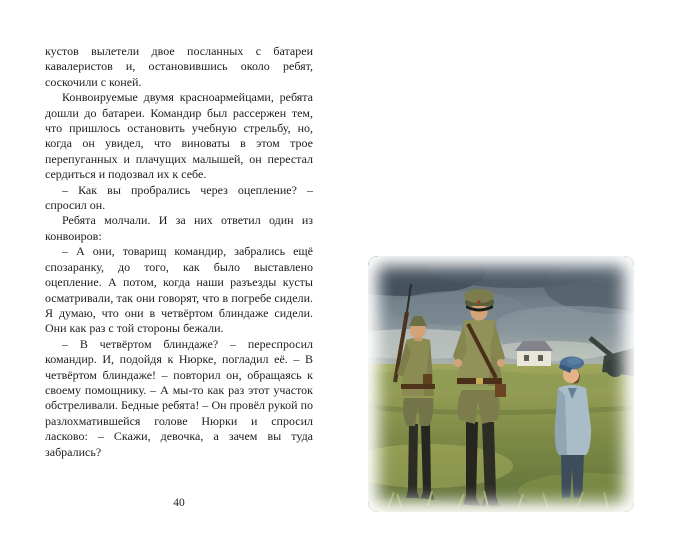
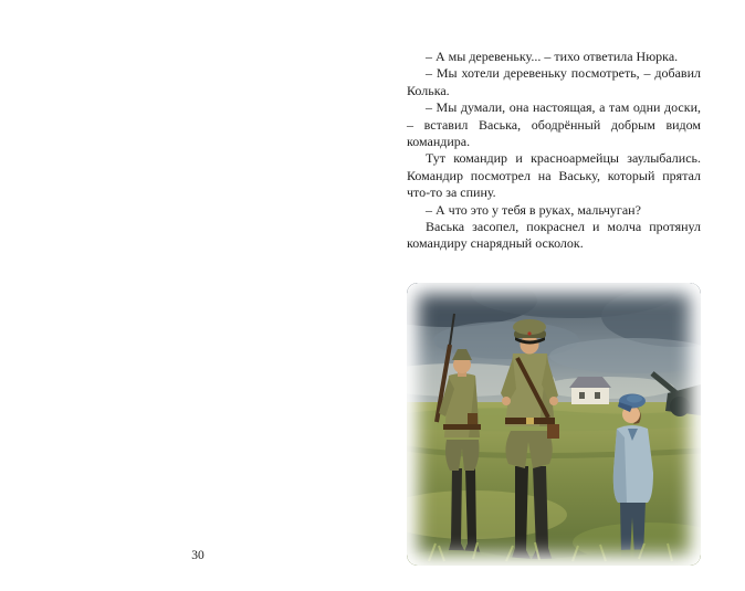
- кустов вылетели двое посланных с батареи кавалеристов и, остановившись около ребят, соскочили с коней.
- Конвоируемые двумя красноармейцами, ребята дошли до батареи. Командир был рассержен тем, что пришлось остановить учебную стрельбу, но, когда он увидел, что виноваты в этом трое перепуганных и плачущих малышей, он перестал сердиться и подозвал их к себе.
- – Как вы пробрались через оцепление? – спросил он.
- Ребята молчали. И за них ответил один из конвоиров:
- – А они, товарищ командир, забрались ещё спозаранку, до того, как было выставлено оцепление. А потом, когда наши разъезды кусты осматривали, так они говорят, что в погребе сидели. Я думаю, что они в четвёртом блиндаже сидели. Они как раз с той стороны бежали.
- – В четвёртом блиндаже? – переспросил командир. И, подойдя к Нюрке, погладил её. – В четвёртом блиндаже! – повторил он, обращаясь к своему помощнику. – А мы-то как раз этот участок обстреливали. Бедные ребята! – Он провёл рукой по разлохматившейся голове Нюрки и спросил ласково: – Скажи, девочка, а зачем вы туда забрались?
- 40
+ 30
+ – А мы деревеньку... – тихо ответила Нюрка.
+ – Мы хотели деревеньку посмотреть, – добавил Колька.
+ – Мы думали, она настоящая, а там одни доски, – вставил Васька, ободрённый добрым видом командира.
+ Тут командир и красноармейцы заулыбались. Командир посмотрел на Ваську, который прятал что-то за спину.
+ – А что это у тебя в руках, мальчуган?
+ Васька засопел, покраснел и молча протянул командиру снарядный осколок.
